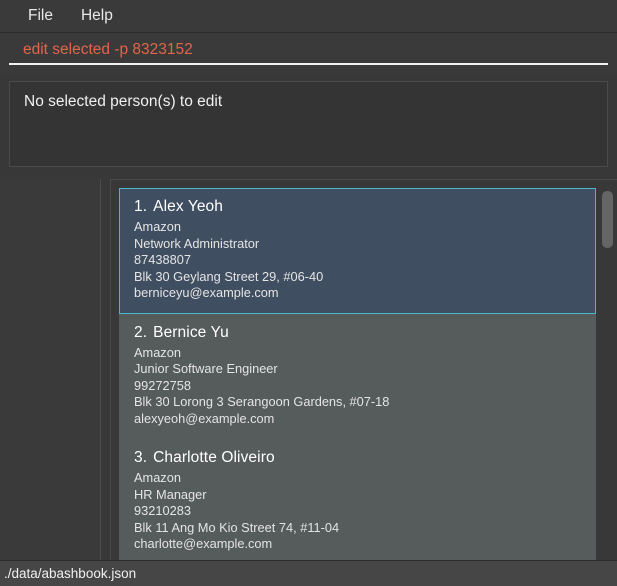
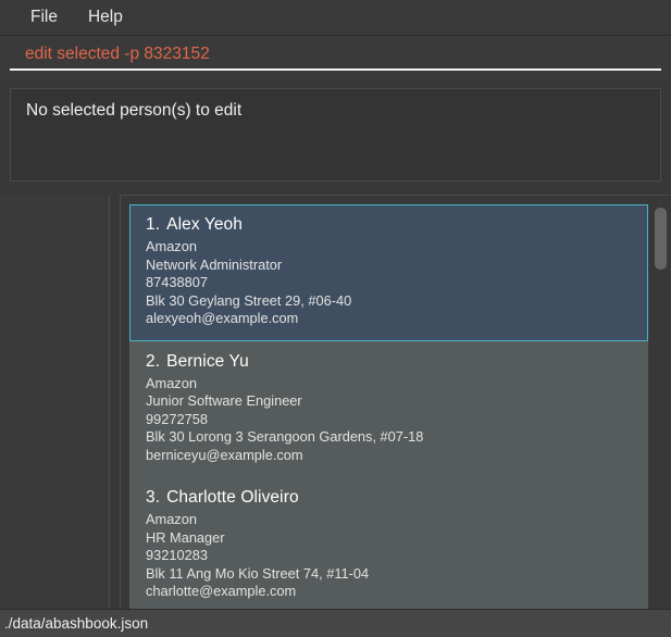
  File
  Help
  edit selected -p 8323152
  No selected person(s) to edit
  1. Alex Yeoh
  Amazon
  Network Administrator
  87438807
  Blk 30 Geylang Street 29, #06-40
- berniceyu@example.com
+ alexyeoh@example.com
  2. Bernice Yu
  Amazon
  Junior Software Engineer
  99272758
  Blk 30 Lorong 3 Serangoon Gardens, #07-18
- alexyeoh@example.com
+ berniceyu@example.com
  3. Charlotte Oliveiro
  Amazon
  HR Manager
  93210283
  Blk 11 Ang Mo Kio Street 74, #11-04
  charlotte@example.com
  ./data/abashbook.json
